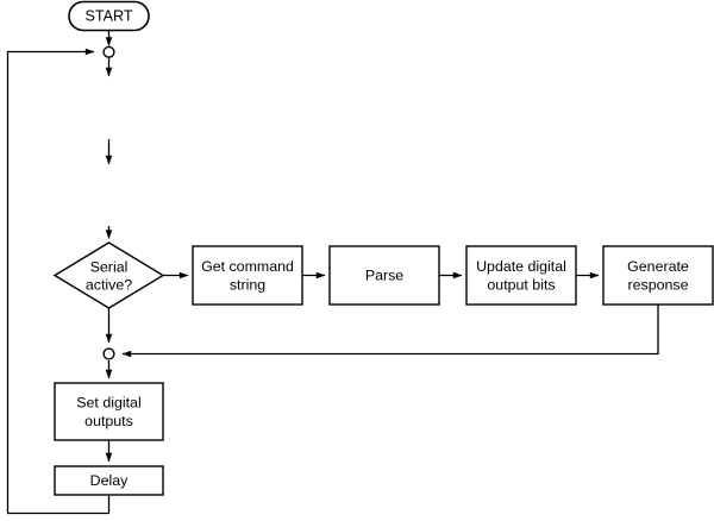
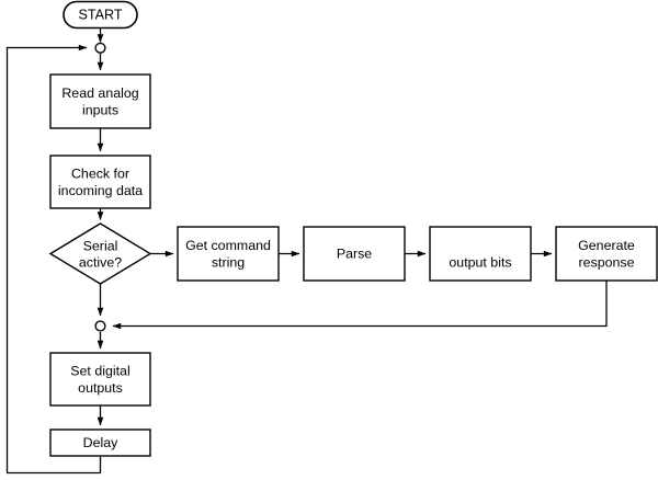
  START
+ Read analog
+ inputs
+ Check for
+ incoming data
  Serial
  active?
  Get command
  string
  Parse
- Update digital
  output bits
  Generate
  response
  Set digital
  outputs
  Delay
